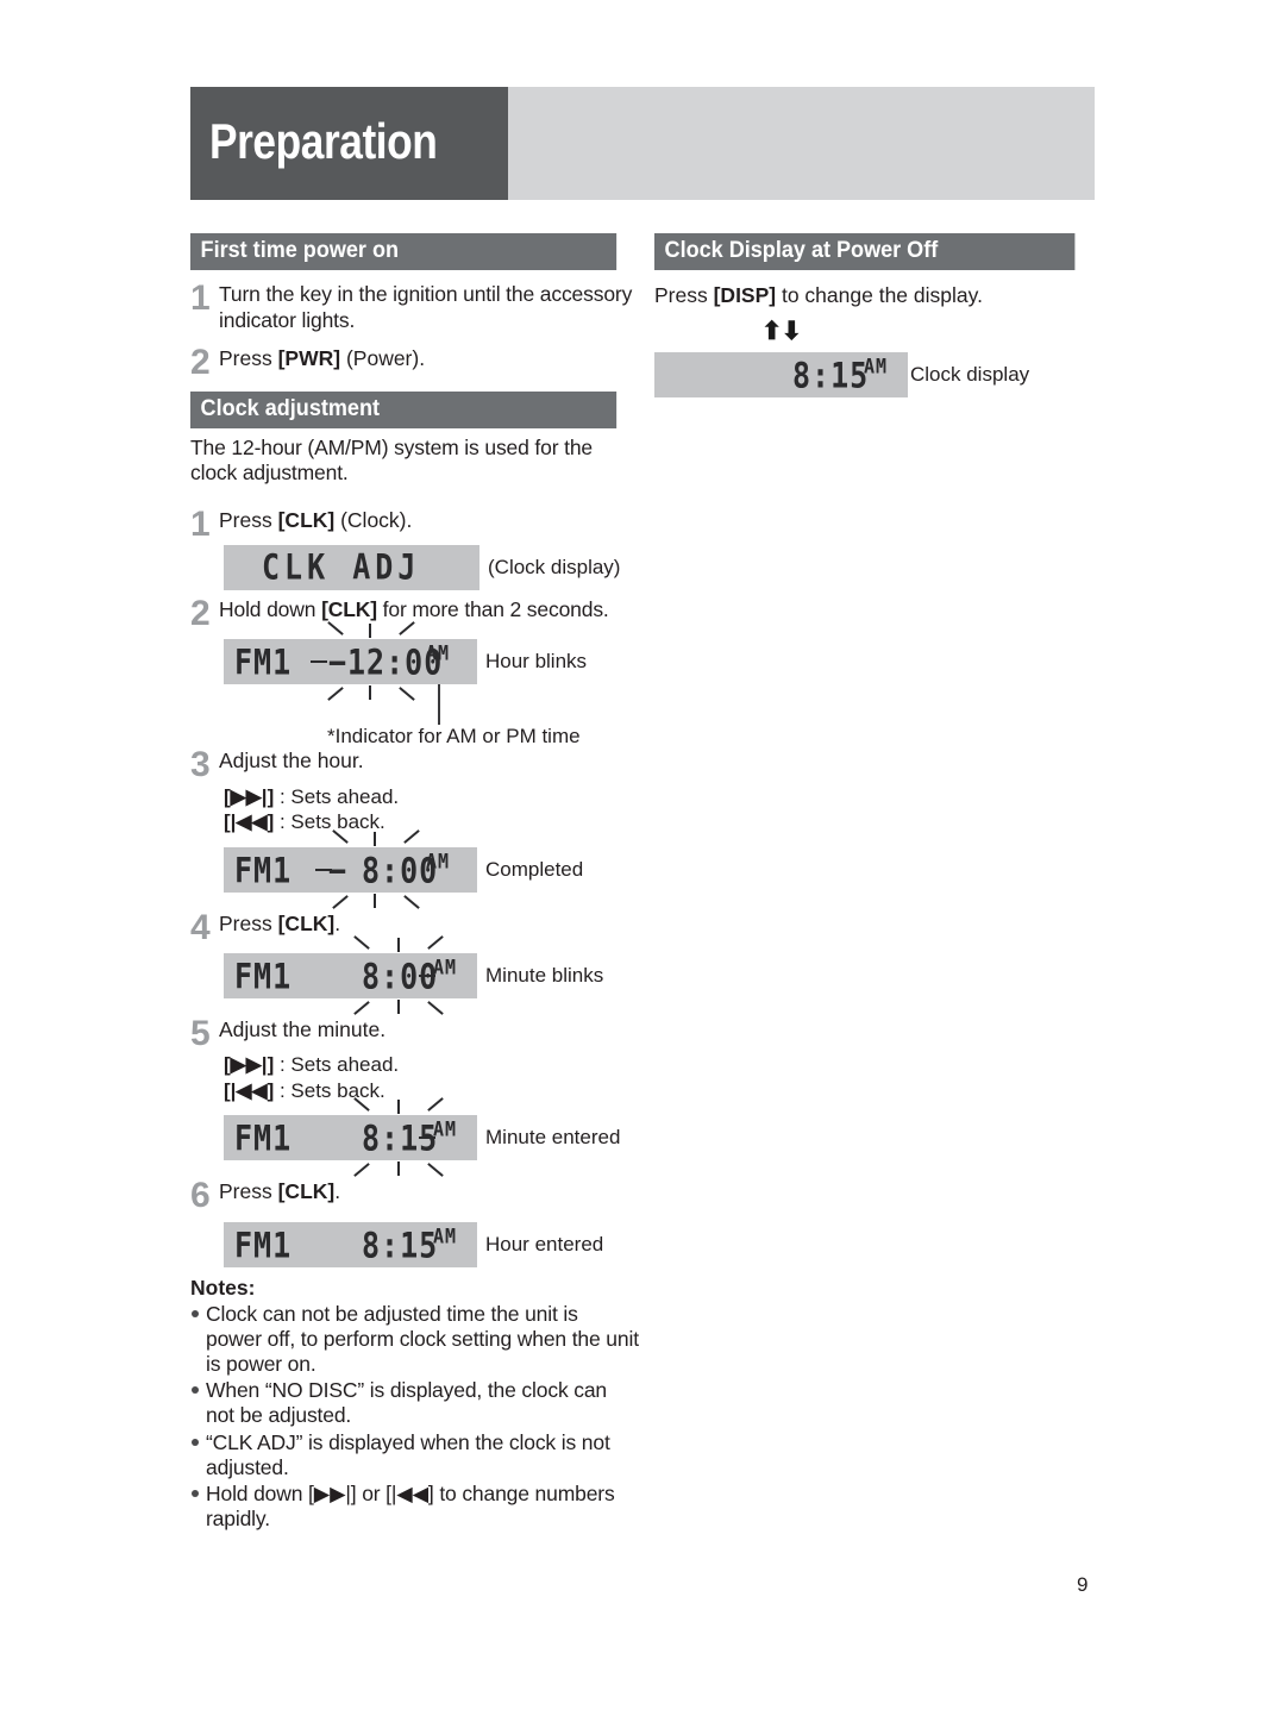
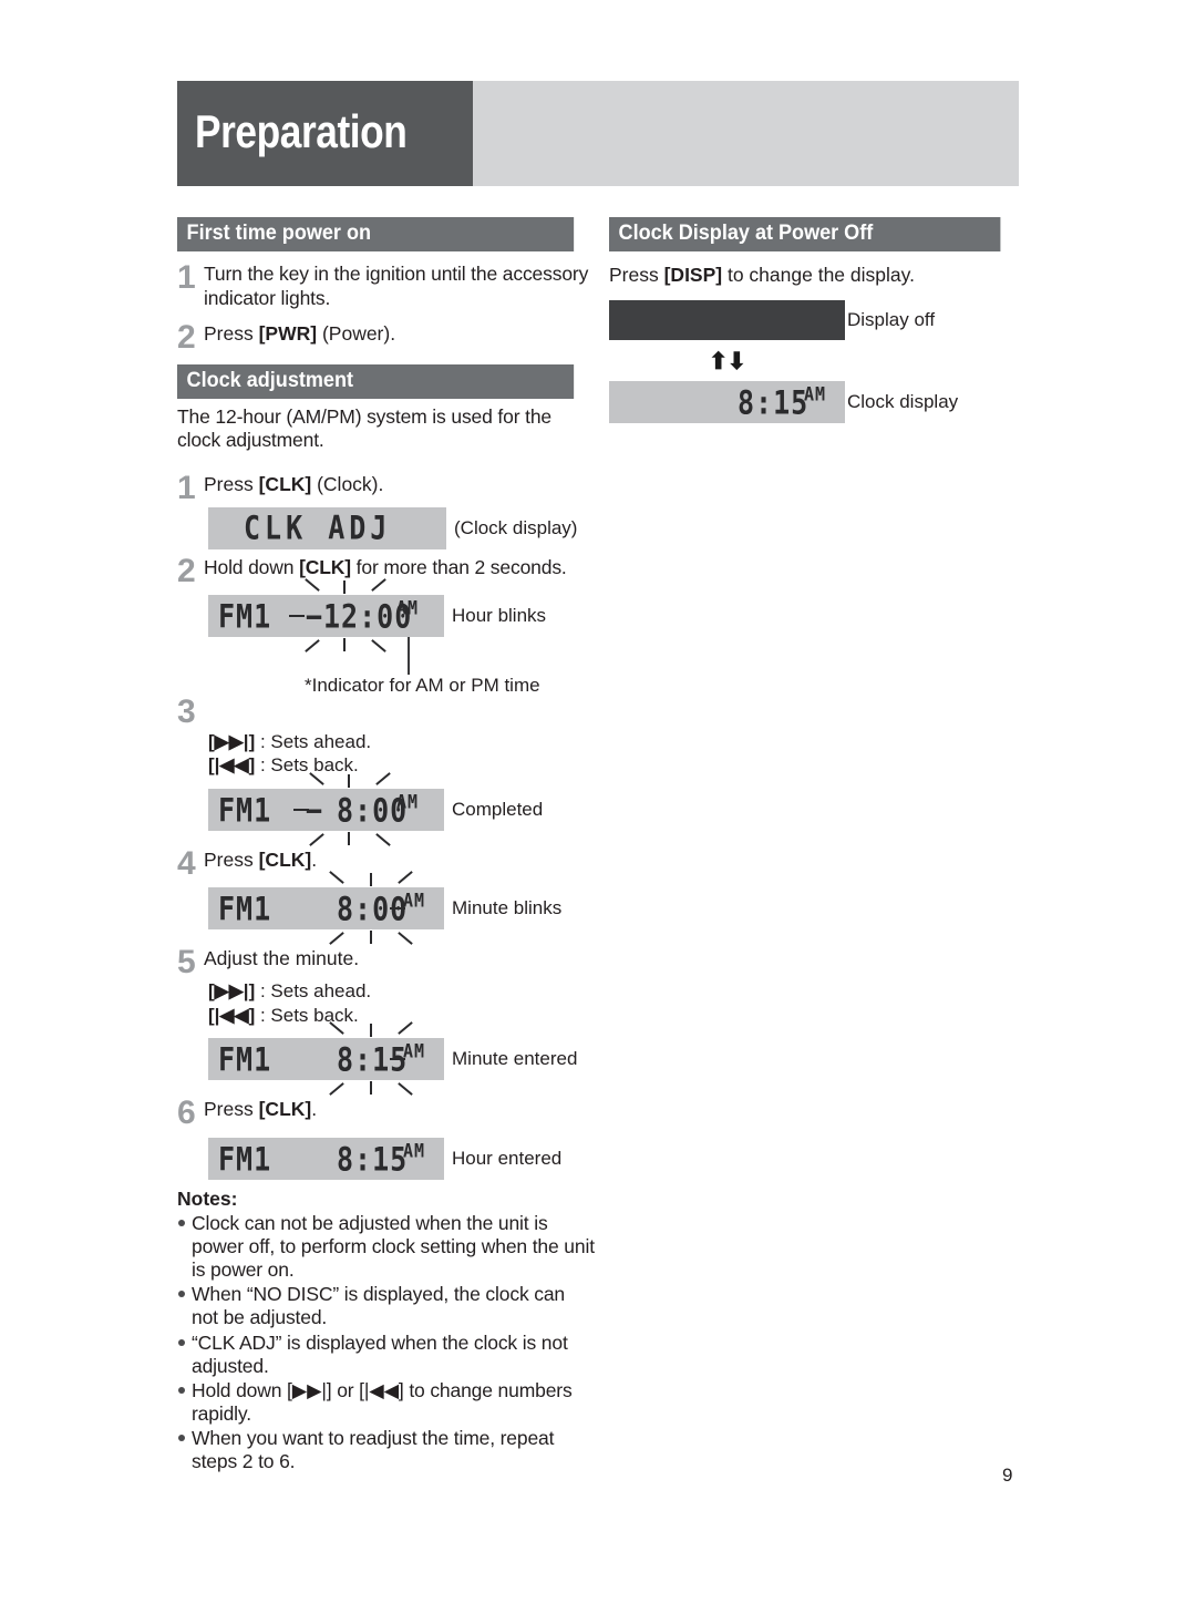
  Preparation
  First time power on
  1
  Turn the key in the ignition until the accessory indicator lights.
  2
  Press [PWR] (Power).
  Clock adjustment
  The 12-hour (AM/PM) system is used for the clock adjustment.
  1
  Press [CLK] (Clock).
  CLK ADJ
  (Clock display)
  2
  Hold down [CLK] for more than 2 seconds.
  FM1
  −
  12:00
  AM
  Hour blinks
  *Indicator for AM or PM time
  3
- Adjust the hour.
  [▶▶|] : Sets ahead.
  [|◀◀] : Sets back.
  FM1
  −
  8:00
  AM
  Completed
  4
  Press [CLK].
  FM1
  8:0
  AM
  Minute blinks
  5
  Adjust the minute.
  [▶▶|] : Sets ahead.
  [|◀◀] : Sets back.
  FM1
  8:1
  AM
  Minute entered
  6
  Press [CLK].
  FM1
  8:15
  AM
  Hour entered
  Notes:
- Clock can not be adjusted time the unit is power off, to perform clock setting when the unit is power on.
+ Clock can not be adjusted when the unit is power off, to perform clock setting when the unit is power on.
  When “NO DISC” is displayed, the clock can not be adjusted.
  “CLK ADJ” is displayed when the clock is not adjusted.
  Hold down [▶▶|] or [|◀◀] to change numbers rapidly.
+ When you want to readjust the time, repeat steps 2 to 6.
  Clock Display at Power Off
  Press [DISP] to change the display.
+ Display off
  ⬆⬇
  8:15
  AM
  Clock display
  9
